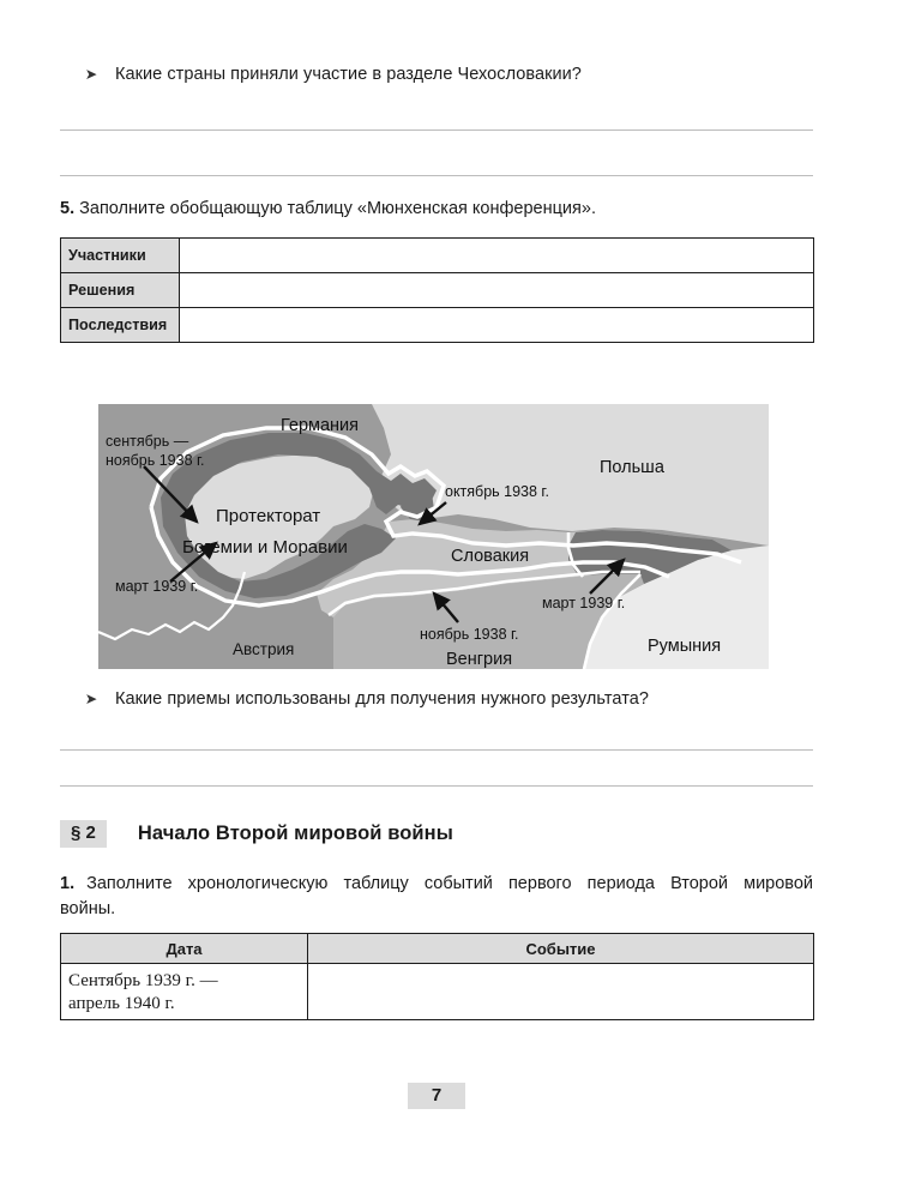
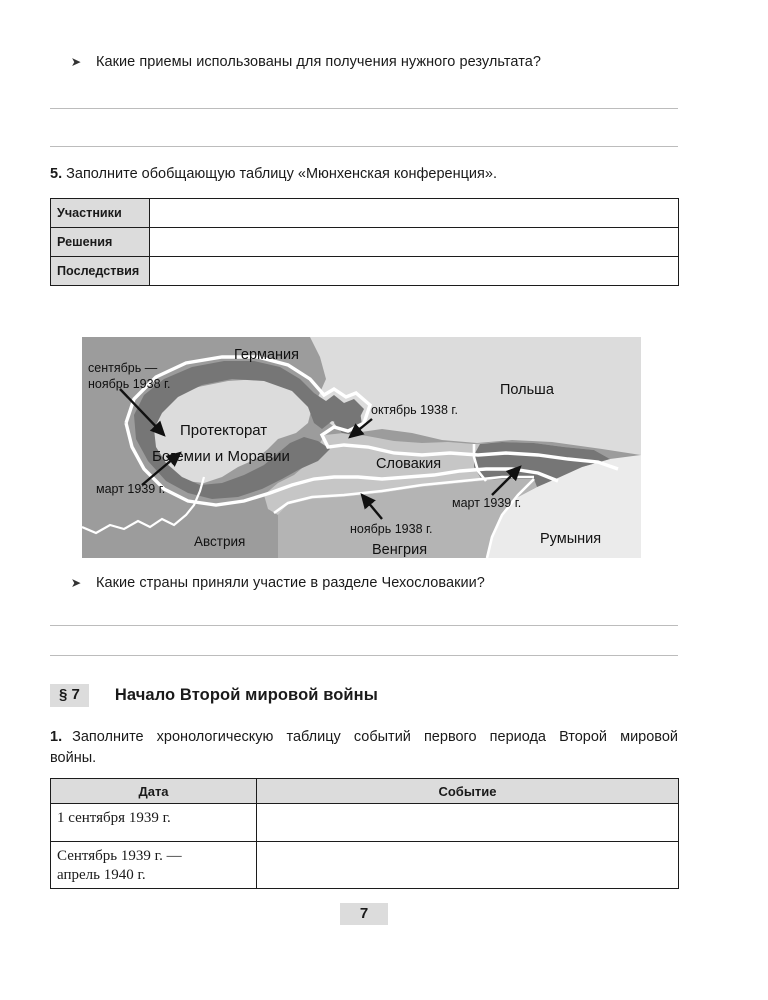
  ➤
- Какие страны приняли участие в разделе Чехословакии?
+ Какие приемы использованы для получения нужного результата?
  5. Заполните обобщающую таблицу «Мюнхенская конференция».
  Участники
  Решения
  Последствия
  Германия
  Польша
  Словакия
  Австрия
  Венгрия
  Румыния
  Протекторат
  Богемии и Моравии
  сентябрь —
  ноябрь 1938 г.
  октябрь 1938 г.
  март 1939 г.
  ноябрь 1938 г.
  март 1939 г.
  ➤
- Какие приемы использованы для получения нужного результата?
+ Какие страны приняли участие в разделе Чехословакии?
- § 2
+ § 7
  Начало Второй мировой войны
  1. Заполните хронологическую таблицу событий первого периода Второй мировой войны.
  Дата	Событие
+ 1 сентября 1939 г.
  Сентябрь 1939 г. — апрель 1940 г.
  7
